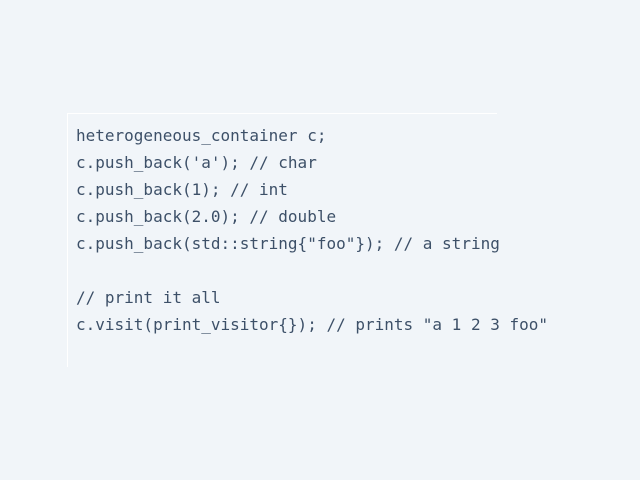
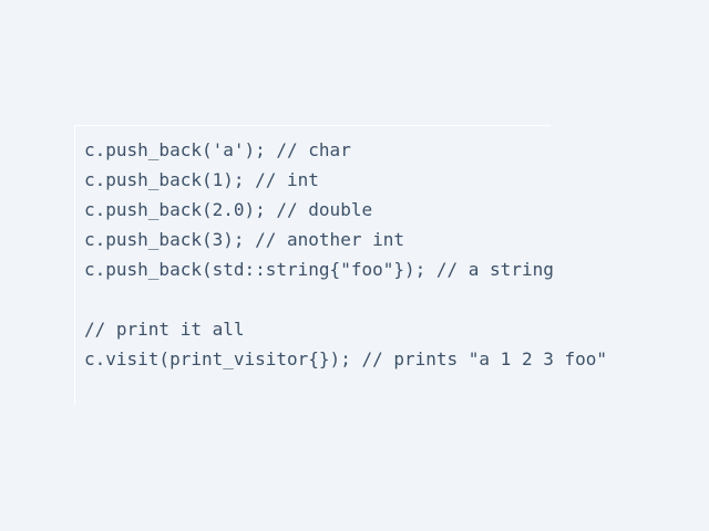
- heterogeneous_container c;
  c.push_back('a'); // char
  c.push_back(1); // int
  c.push_back(2.0); // double
+ c.push_back(3); // another int
  c.push_back(std::string{"foo"}); // a string
  // print it all
  c.visit(print_visitor{}); // prints "a 1 2 3 foo"
